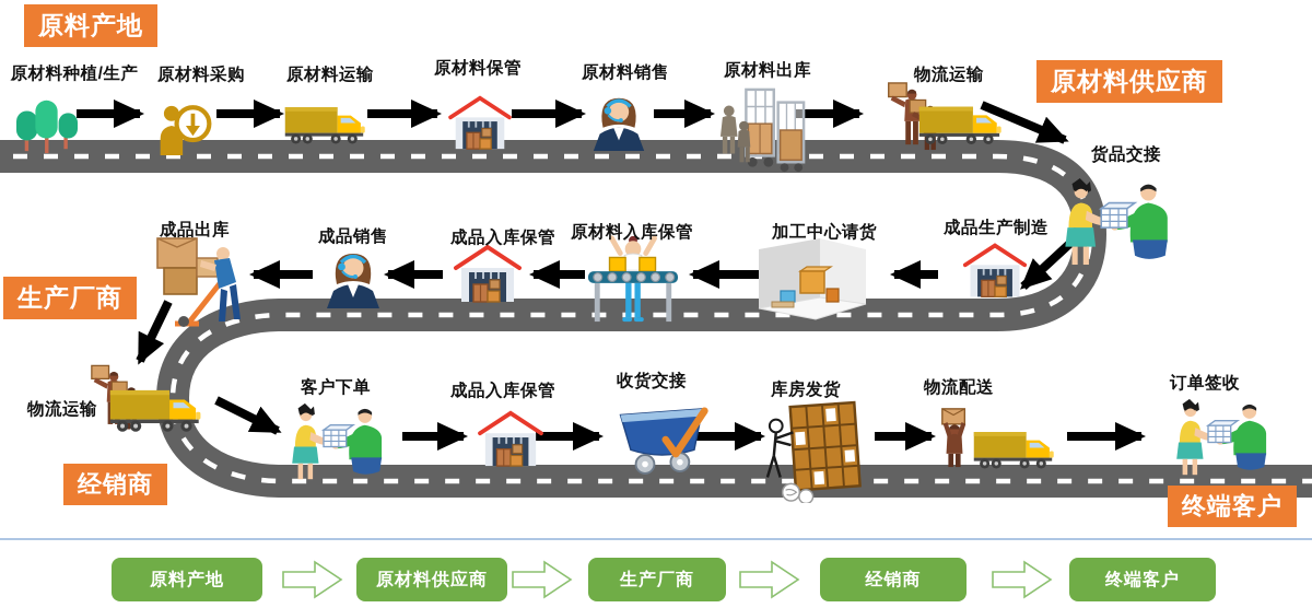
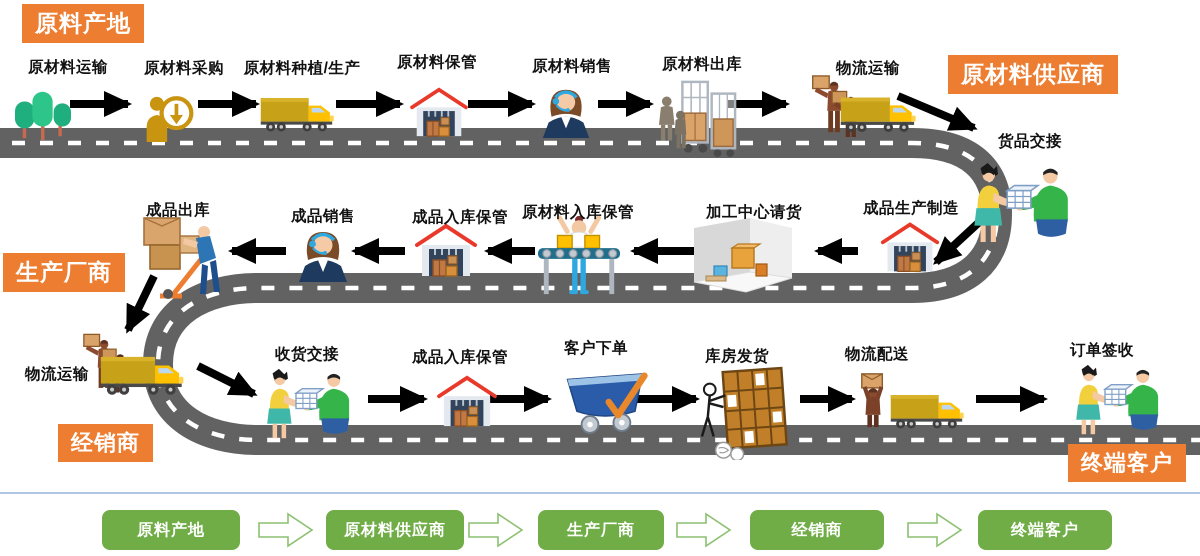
  原料产地
  原材料供应商
  生产厂商
  经销商
  终端客户
- 原材料种植/生产
+ 原材料运输
  原材料采购
- 原材料运输
+ 原材料种植/生产
  原材料保管
  原材料销售
  原材料出库
  物流运输
  货品交接
  成品生产制造
  加工中心请货
  原材料入库保管
  成品入库保管
  成品销售
  成品出库
  物流运输
- 客户下单
+ 收货交接
  成品入库保管
- 收货交接
+ 客户下单
  库房发货
  物流配送
  订单签收
  原料产地
  原材料供应商
  生产厂商
  经销商
  终端客户
